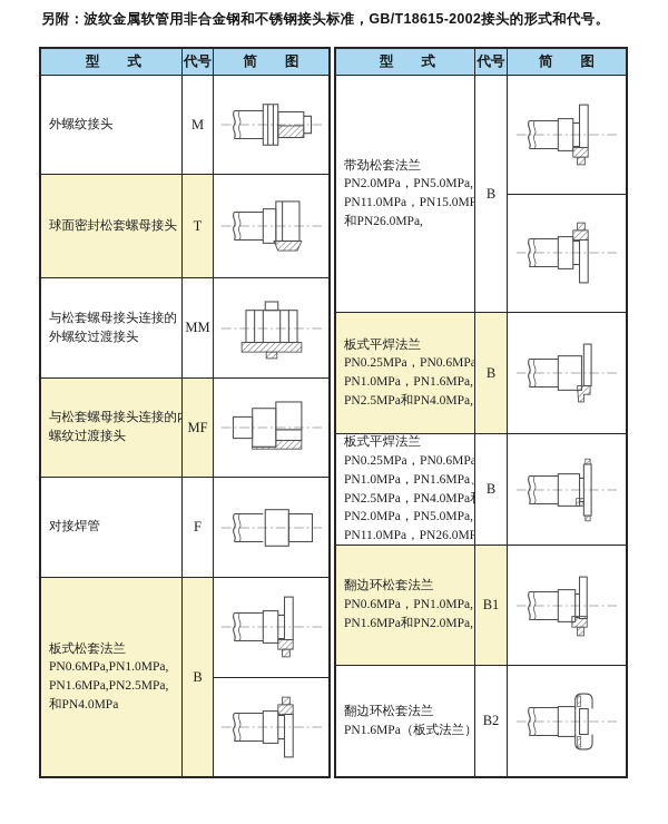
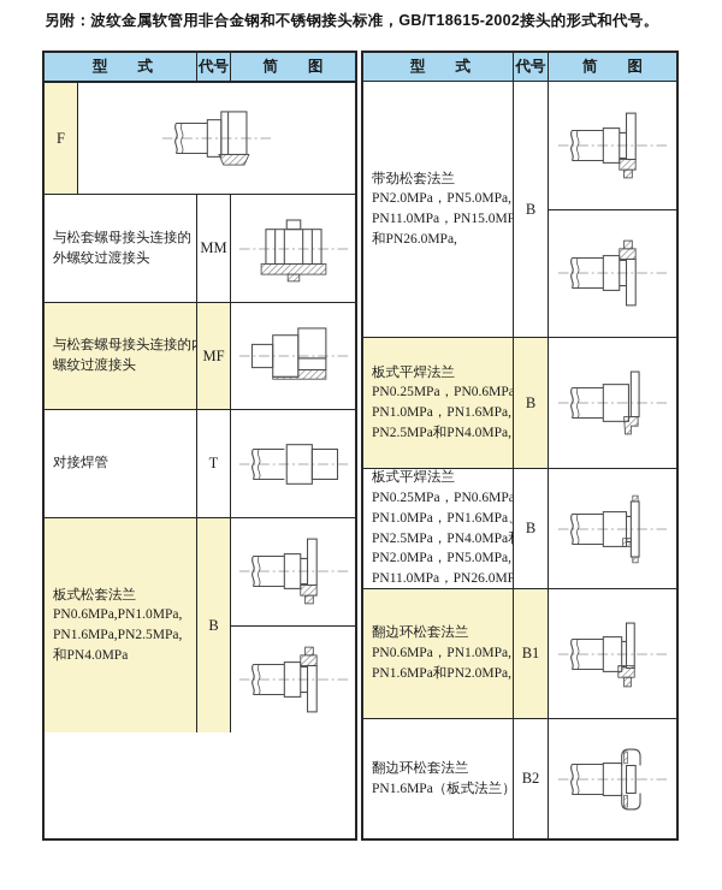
  另附：波纹金属软管用非合金钢和不锈钢接头标准，GB/T18615-2002接头的形式和代号。
  型 式
  代号
  简 图
- 外螺纹接头
- M
- 球面密封松套螺母接头
- T
+ F
  与松套螺母接头连接的
  外螺纹过渡接头
  MM
  与松套螺母接头连接的
  螺纹过渡接头
  MF
  对接焊管
- F
+ T
  板式松套法兰
  PN0.6MPa,PN1.0MPa,
  PN1.6MPa,PN2.5MPa,
  和PN4.0MPa
  B
  型 式
  代号
  简 图
  带劲松套法兰
  PN2.0MPa，PN5.0MPa,
  PN11.0MPa，PN15.0MP
  和PN26.0MPa,
  B
  板式平焊法兰
  PN0.25MPa，PN0.6MPa
  PN1.0MPa，PN1.6MPa,
  PN2.5MPa和PN4.0MPa,
  B
  板式平焊法兰
  PN0.25MPa，PN0.6MPa
  PN1.0MPa，PN1.6MPa
  PN2.5MPa，PN4.0MPa
  PN2.0MPa，PN5.0MPa,
  PN11.0MPa，PN26.0MP
  B
  翻边环松套法兰
  PN0.6MPa，PN1.0MPa,
  PN1.6MPa和PN2.0MPa,
  B1
  翻边环松套法兰
  PN1.6MPa（板式法兰）
  B2
